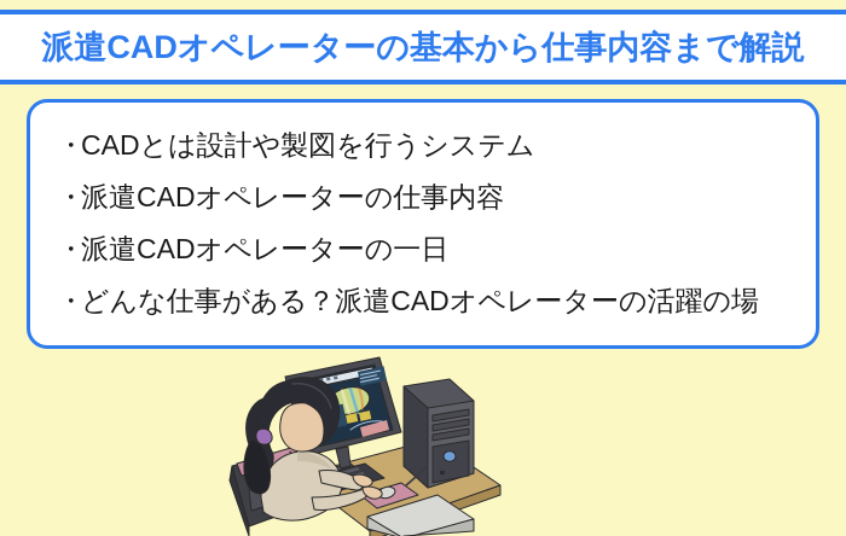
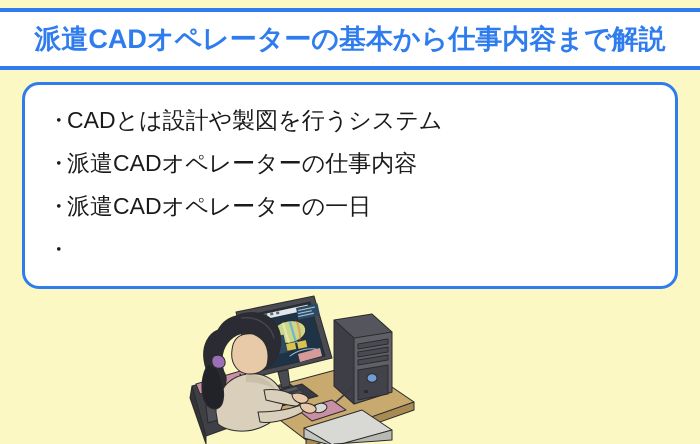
  派遣CADオペレーターの基本から仕事内容まで解説
  ・
  CADとは設計や製図を行うシステム
  ・
  派遣CADオペレーターの仕事内容
  ・
  派遣CADオペレーターの一日
  ・
- どんな仕事がある？派遣CADオペレーターの活躍の場
